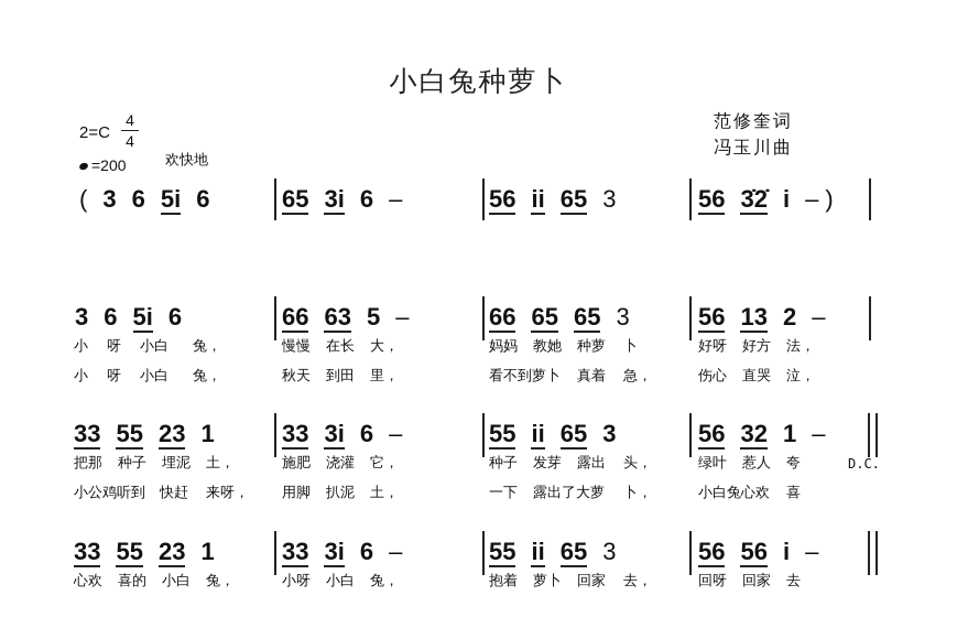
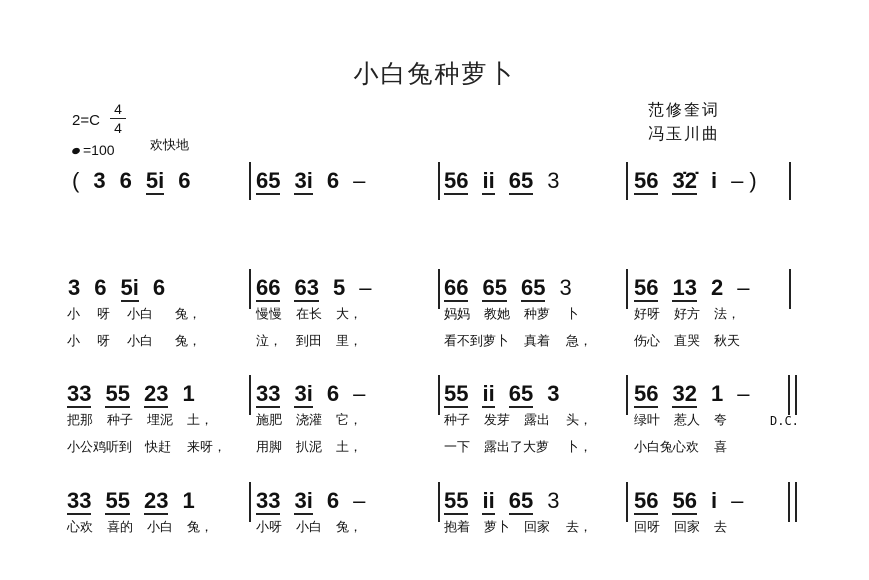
  小白兔种萝卜
  2=C
  4
  4
- =200
+ =100
  欢快地
  范修奎词
  冯玉川曲
  ( 3 6 5i 6
  65 3i 6 –
  56 ii 65 3
  56 3̇2̇ i – )
  3 6 5i 6
  66 63 5 –
  66 65 65 3
  56 13 2 –
  小 呀 小白 兔，
  慢慢 在长 大，
  妈妈 教她 种萝 卜
  好呀 好方 法，
  小 呀 小白 兔，
- 秋天 到田 里，
+ 泣， 到田 里，
  看不到萝卜 真着 急，
- 伤心 直哭 泣，
+ 伤心 直哭 秋天
  33 55 23 1
  33 3i 6 –
  55 ii 65 3
  56 32 1 –
  D.C.
  把那 种子 埋泥 土，
  施肥 浇灌 它，
  种子 发芽 露出 头，
  绿叶 惹人 夸
  小公鸡听到 快赶 来呀，
  用脚 扒泥 土，
  一下 露出了大萝 卜，
  小白兔心欢 喜
  33 55 23 1
  33 3i 6 –
  55 ii 65 3
  56 56 i –
  心欢 喜的 小白 兔，
  小呀 小白 兔，
  抱着 萝卜 回家 去，
  回呀 回家 去
